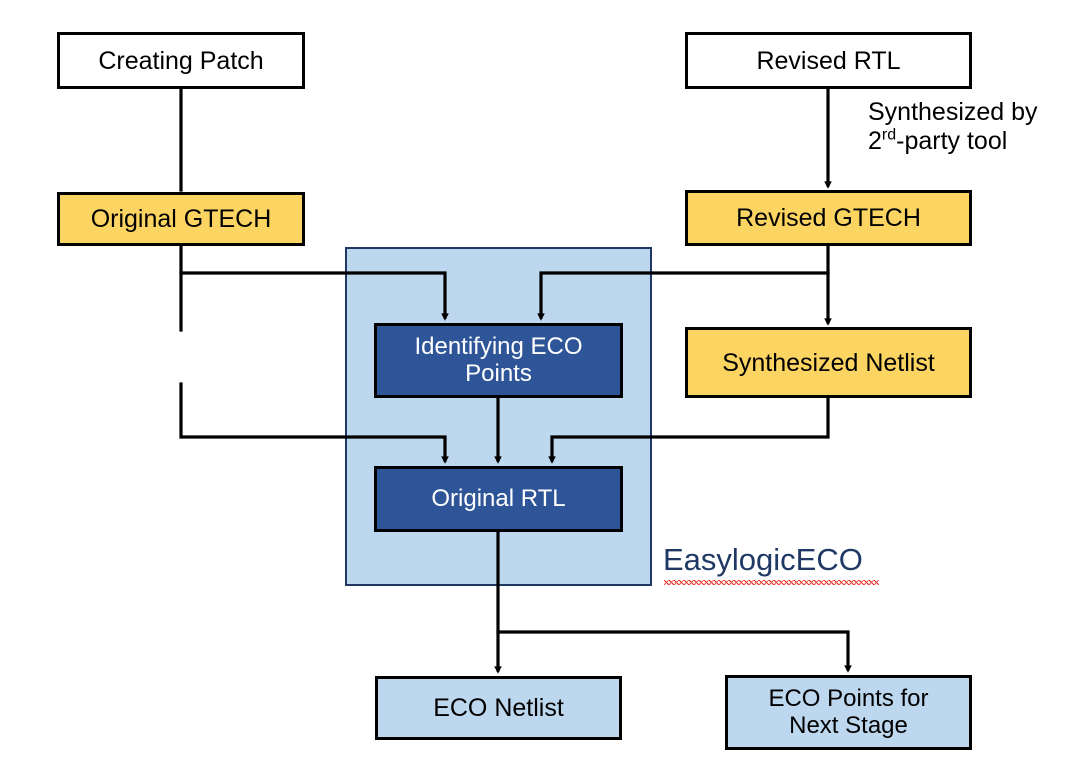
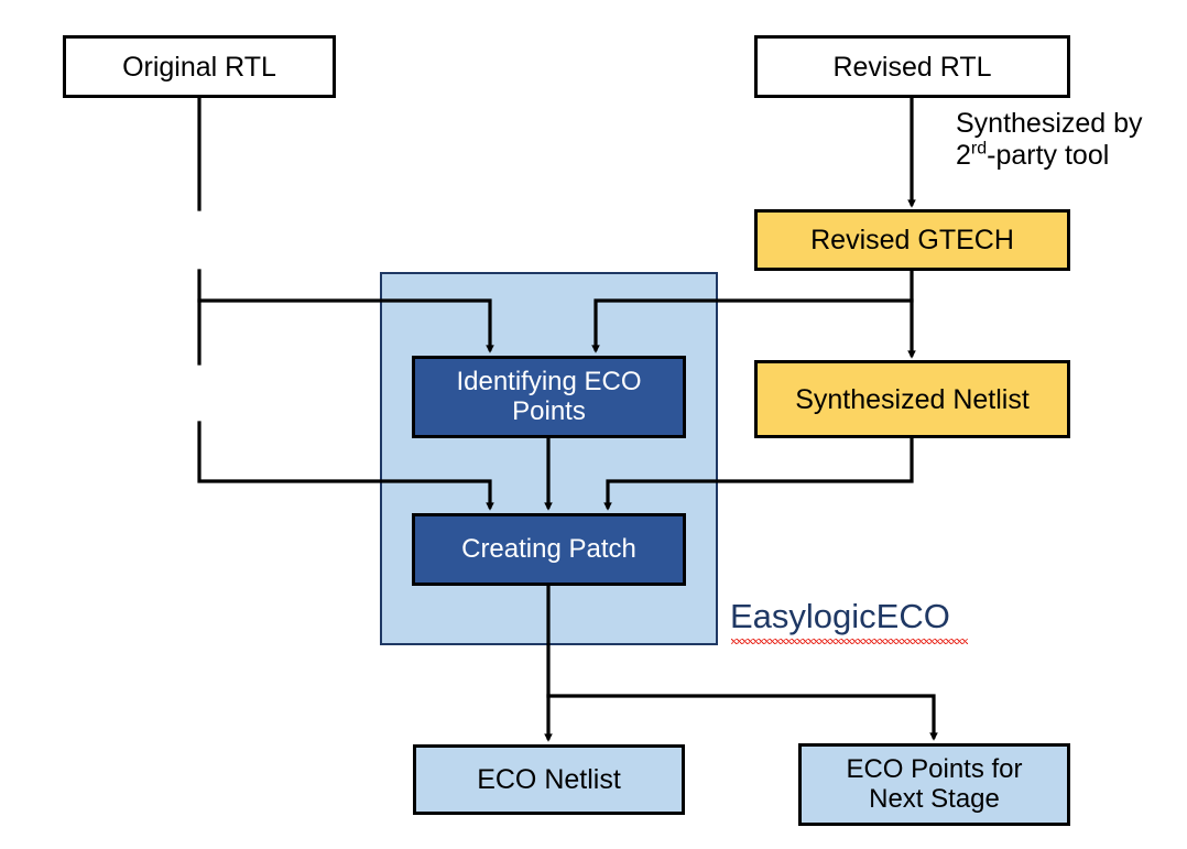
- Creating Patch
+ Original RTL
  Revised RTL
- Original GTECH
  Revised GTECH
  Synthesized Netlist
  Identifying ECO
  Points
- Original RTL
+ Creating Patch
  ECO Netlist
  ECO Points for
  Next Stage
  Synthesized by
  2rd-party tool
  EasylogicECO
